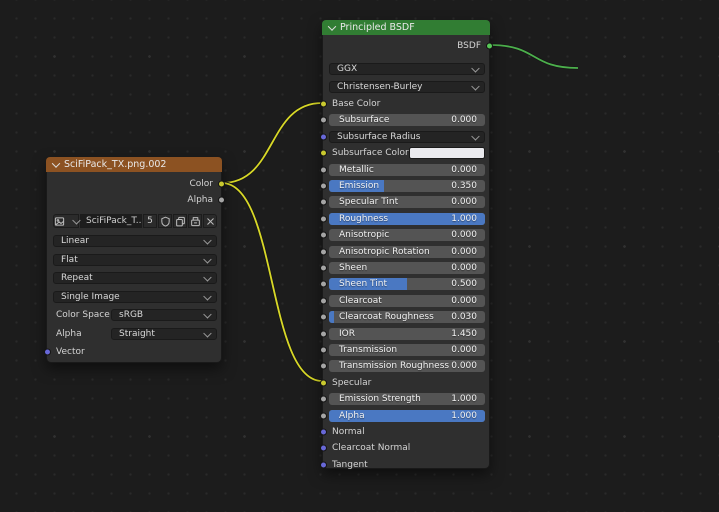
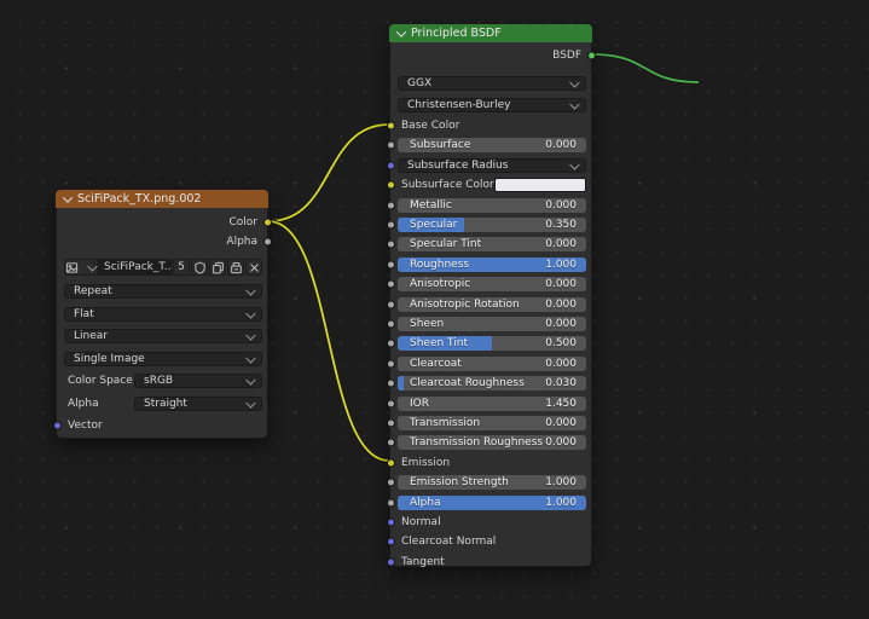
  SciFiPack_TX.png.002
  Color
  Alpha
  SciFiPack_T..
  5
- Linear
+ Repeat
  Flat
- Repeat
+ Linear
  Single Image
  Color Space
  sRGB
  Alpha
  Straight
  Vector
  Principled BSDF
  BSDF
  GGX
  Christensen-Burley
  Base Color
  Subsurface
  0.000
  Subsurface Radius
  Subsurface Color
  Metallic
  0.000
- Emission
+ Specular
  0.350
  Specular Tint
  0.000
  Roughness
  1.000
  Anisotropic
  0.000
  Anisotropic Rotation
  0.000
  Sheen
  0.000
  Sheen Tint
  0.500
  Clearcoat
  0.000
  Clearcoat Roughness
  0.030
  IOR
  1.450
  Transmission
  0.000
  Transmission Roughness
  0.000
- Specular
+ Emission
  Emission Strength
  1.000
  Alpha
  1.000
  Normal
  Clearcoat Normal
  Tangent
